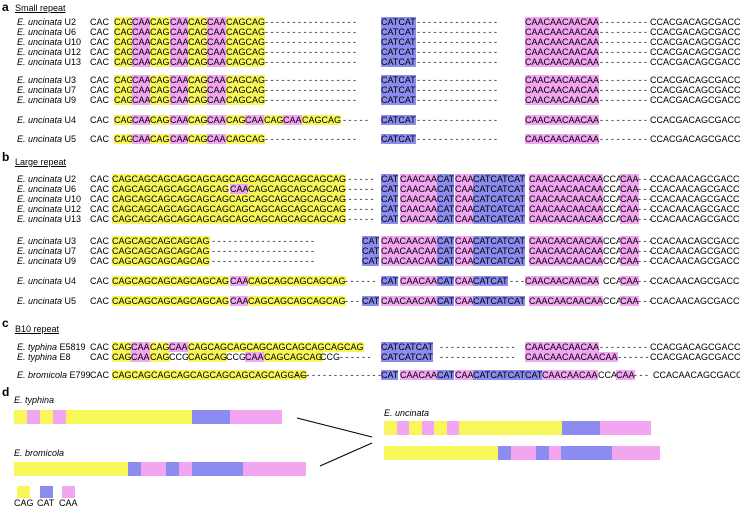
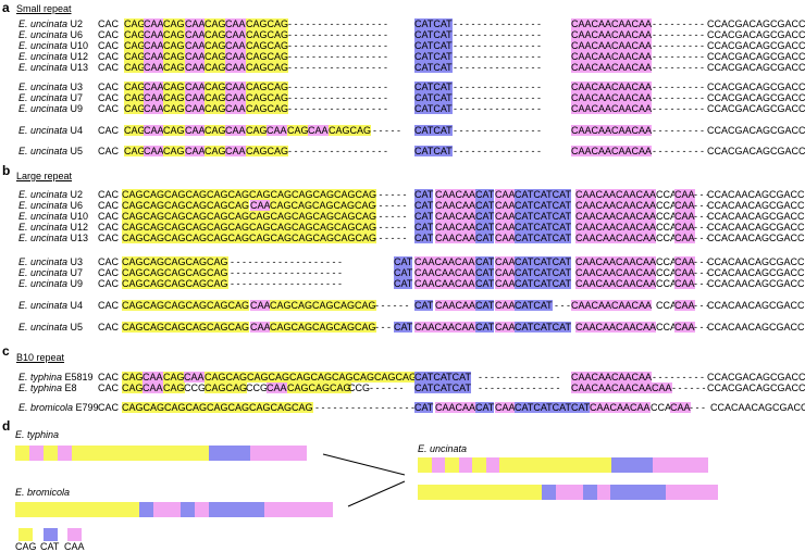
  a
  Small repeat
  b
  Large repeat
  c
  B10 repeat
  d
  E. uncinata U2
  CAC
  CAG
  CAA
  CAG
  CAA
  CAG
  CAA
  CAGCAG
  - - - - - - - - - - - - - - - - -
  CATCAT
  - - - - - - - - - - - - - - -
  CAACAACAACAA
  - - - - - - - - -
  CCACGACAGCGACC
  E. uncinata U6
  CAC
  CAG
  CAA
  CAG
  CAA
  CAG
  CAA
  CAGCAG
  - - - - - - - - - - - - - - - - -
  CATCAT
  - - - - - - - - - - - - - - -
  CAACAACAACAA
  - - - - - - - - -
  CCACGACAGCGACC
  E. uncinata U10
  CAC
  CAG
  CAA
  CAG
  CAA
  CAG
  CAA
  CAGCAG
  - - - - - - - - - - - - - - - - -
  CATCAT
  - - - - - - - - - - - - - - -
  CAACAACAACAA
  - - - - - - - - -
  CCACGACAGCGACC
  E. uncinata U12
  CAC
  CAG
  CAA
  CAG
  CAA
  CAG
  CAA
  CAGCAG
  - - - - - - - - - - - - - - - - -
  CATCAT
  - - - - - - - - - - - - - - -
  CAACAACAACAA
  - - - - - - - - -
  CCACGACAGCGACC
  E. uncinata U13
  CAC
  CAG
  CAA
  CAG
  CAA
  CAG
  CAA
  CAGCAG
  - - - - - - - - - - - - - - - - -
  CATCAT
  - - - - - - - - - - - - - - -
  CAACAACAACAA
  - - - - - - - - -
  CCACGACAGCGACC
  E. uncinata U3
  CAC
  CAG
  CAA
  CAG
  CAA
  CAG
  CAA
  CAGCAG
  - - - - - - - - - - - - - - - - -
  CATCAT
  - - - - - - - - - - - - - - -
  CAACAACAACAA
  - - - - - - - - -
  CCACGACAGCGACC
  E. uncinata U7
  CAC
  CAG
  CAA
  CAG
  CAA
  CAG
  CAA
  CAGCAG
  - - - - - - - - - - - - - - - - -
  CATCAT
  - - - - - - - - - - - - - - -
  CAACAACAACAA
  - - - - - - - - -
  CCACGACAGCGACC
  E. uncinata U9
  CAC
  CAG
  CAA
  CAG
  CAA
  CAG
  CAA
  CAGCAG
  - - - - - - - - - - - - - - - - -
  CATCAT
  - - - - - - - - - - - - - - -
  CAACAACAACAA
  - - - - - - - - -
  CCACGACAGCGACC
  E. uncinata U4
  CAC
  CAG
  CAA
  CAG
  CAA
  CAG
  CAA
  CAG
  CAA
  CAG
  CAA
  CAGCAG
  - - - - -
  CATCAT
  - - - - - - - - - - - - - - -
  CAACAACAACAA
  - - - - - - - - -
  CCACGACAGCGACC
  E. uncinata U5
  CAC
  CAG
  CAA
  CAG
  CAA
  CAG
  CAA
  CAGCAG
  - - - - - - - - - - - - - - - - -
  CATCAT
  - - - - - - - - - - - - - - -
  CAACAACAACAA
  - - - - - - - - -
  CCACGACAGCGACC
  E. uncinata U2
  CAC
  CAGCAGCAGCAGCAGCAGCAGCAGCAGCAGCAGCAG
  - - - - - -
  CAT
  CAACAA
  CAT
  CAA
  CATCATCAT
  CAACAACAACAA
  CCA
  CAA
  - - -
  CCACAACAGCGACC
  E. uncinata U6
  CAC
  CAGCAGCAGCAGCAGCAG
  CAA
  CAGCAGCAGCAGCAG
  - - - - - -
  CAT
  CAACAA
  CAT
  CAA
  CATCATCAT
  CAACAACAACAA
  CCA
  CAA
  - - -
  CCACAACAGCGACC
  E. uncinata U10
  CAC
  CAGCAGCAGCAGCAGCAGCAGCAGCAGCAGCAGCAG
  - - - - - -
  CAT
  CAACAA
  CAT
  CAA
  CATCATCAT
  CAACAACAACAA
  CCA
  CAA
  - - -
  CCACAACAGCGACC
  E. uncinata U12
  CAC
  CAGCAGCAGCAGCAGCAGCAGCAGCAGCAGCAGCAG
  - - - - - -
  CAT
  CAACAA
  CAT
  CAA
  CATCATCAT
  CAACAACAACAA
  CCA
  CAA
  - - -
  CCACAACAGCGACC
  E. uncinata U13
  CAC
  CAGCAGCAGCAGCAGCAGCAGCAGCAGCAGCAGCAG
  - - - - - -
  CAT
  CAACAA
  CAT
  CAA
  CATCATCAT
  CAACAACAACAA
  CCA
  CAA
  - - -
  CCACAACAGCGACC
  E. uncinata U3
  CAC
  CAGCAGCAGCAGCAG
  - - - - - - - - - - - - - - - - - - -
  CAT
  CAACAACAA
  CAT
  CAA
  CATCATCAT
  CAACAACAACAA
  CCA
  CAA
  - - -
  CCACAACAGCGACC
  E. uncinata U7
  CAC
  CAGCAGCAGCAGCAG
  - - - - - - - - - - - - - - - - - - -
  CAT
  CAACAACAA
  CAT
  CAA
  CATCATCAT
  CAACAACAACAA
  CCA
  CAA
  - - -
  CCACAACAGCGACC
  E. uncinata U9
  CAC
  CAGCAGCAGCAGCAG
  - - - - - - - - - - - - - - - - - - -
  CAT
  CAACAACAA
  CAT
  CAA
  CATCATCAT
  CAACAACAACAA
  CCA
  CAA
  - - -
  CCACAACAGCGACC
  E. uncinata U4
  CAC
  CAGCAGCAGCAGCAGCAG
  CAA
  CAGCAGCAGCAGCAG
  - - - - - -
  CAT
  CAACAA
  CAT
  CAA
  CATCAT
  - - -
  CAACAACAACAA
  CCA
  CAA
  - - -
  CCACAACAGCGACC
  E. uncinata U5
  CAC
  CAGCAGCAGCAGCAGCAG
  CAA
  CAGCAGCAGCAGCAG
  - - -
  CAT
  CAACAACAA
  CAT
  CAA
  CATCATCAT
  CAACAACAACAA
  CCA
  CAA
  - - -
  CCACAACAGCGACC
  E. typhina E5819
  CAC
  CAG
  CAA
  CAG
  CAA
- CAGCAGCAGCAGCAGCAGCAGCAGCAG
+ CAGCAGCAGCAGCAGCAGCAGCAGCAGCAG
  CATCATCAT
  - - - - - - - - - - - - - -
  CAACAACAACAA
  - - - - - - - - -
  CCACGACAGCGACC
  E. typhina E8
  CAC
  CAG
  CAA
  CAG
  CCG
  CAGCAG
  CCG
  CAA
  CAGCAGCAG
  CCG
  - - - - - -
  CATCATCAT
  - - - - - - - - - - - - - -
  CAACAACAACAACAA
  - - - - - -
  CCACGACAGCGACC
  E. bromicola E799
  CAC
- CAGCAGCAGCAGCAGCAGCAGCAGCAGCAG
+ CAGCAGCAGCAGCAGCAGCAGCAGCAG
  - - - - - - - - - - - - - - - - -
  CAT
  CAACAA
  CAT
  CAA
  CATCATCATCAT
  CAACAACAA
  CCA
  CAA
  - - -
  CCACAACAGCGACC
  E. typhina
  E. bromicola
  E. uncinata
  CAG
  CAT
  CAA
